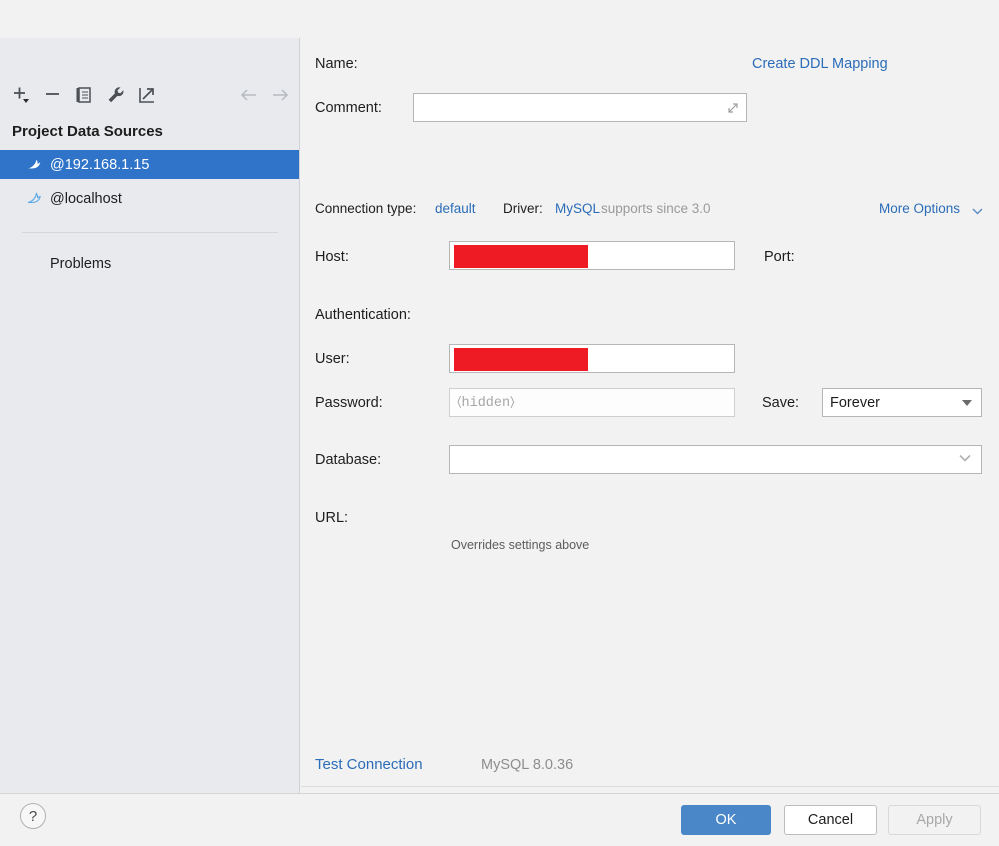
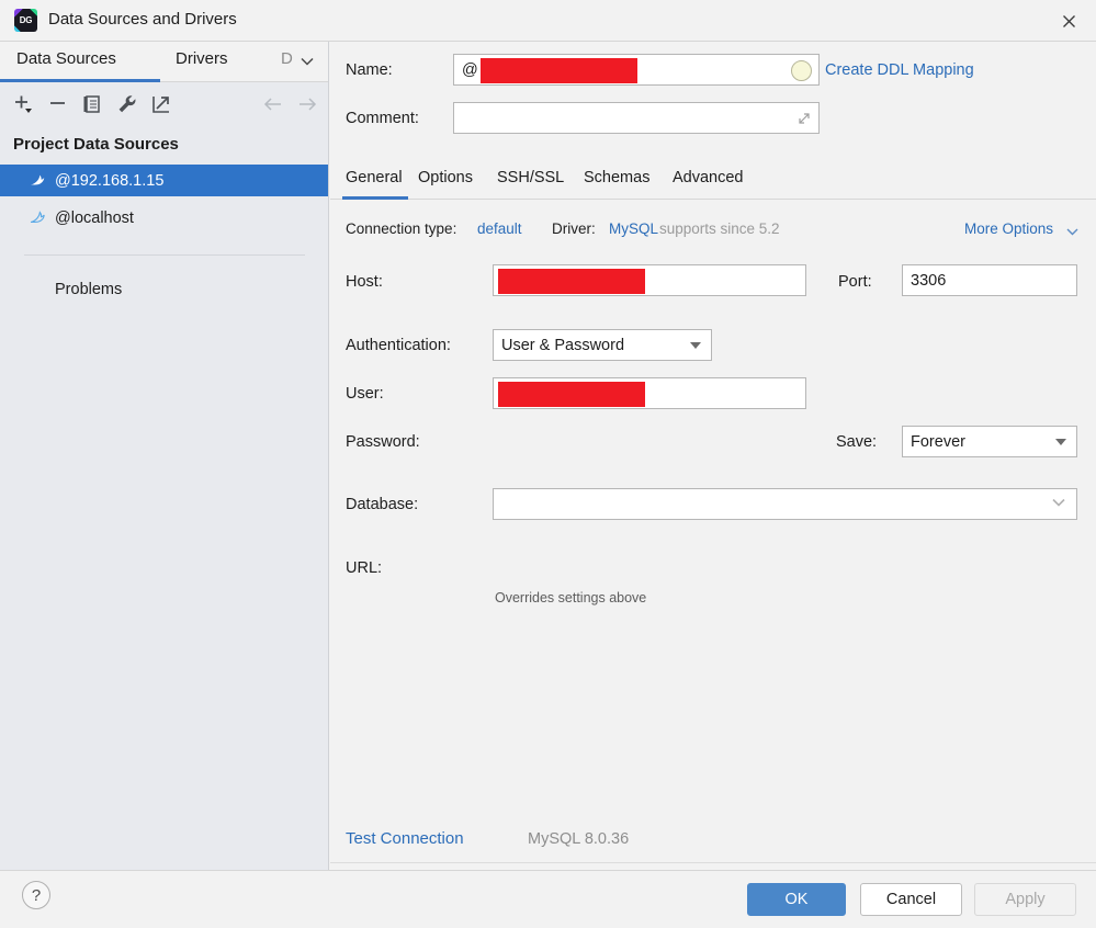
+ DG
+ Data Sources and Drivers
+ Data Sources
+ Drivers
+ D
  Project Data Sources
  @192.168.1.15
  @localhost
  Problems
  Name:
+ @
  Create DDL Mapping
  Comment:
+ General
+ Options
+ SSH/SSL
+ Schemas
+ Advanced
  Connection type:
  default
  Driver:
  MySQL
- supports since 3.0
+ supports since 5.2
  More Options
  Host:
  Port:
+ 3306
  Authentication:
+ User & Password
  User:
  Password:
- 〈hidden〉
  Save:
  Forever
  Database:
  URL:
  Overrides settings above
  Test Connection
  MySQL 8.0.36
  ?
  OK
  Cancel
  Apply
